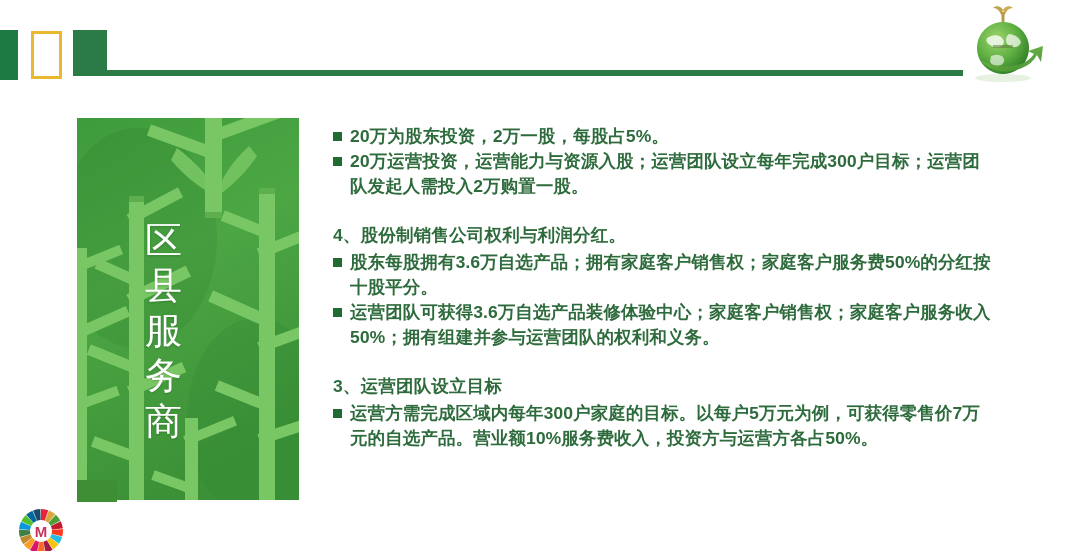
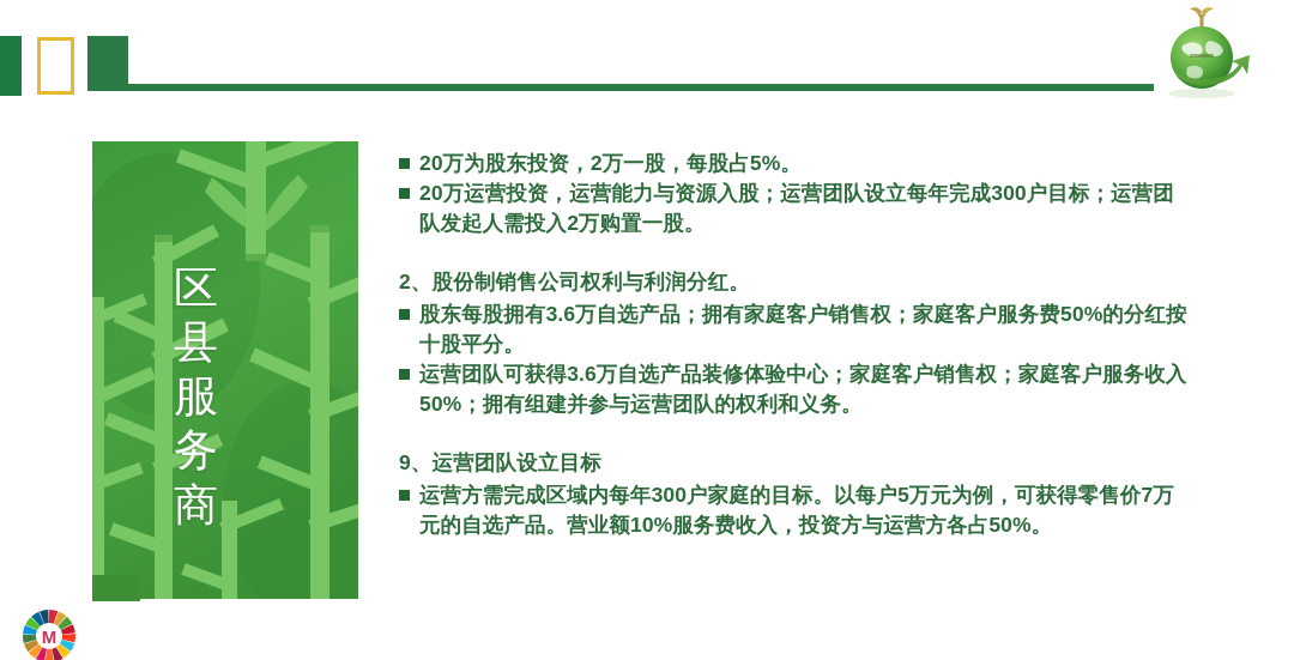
  区
  县
  服
  务
  商
  20万为股东投资，2万一股，每股占5%。
  20万运营投资，运营能力与资源入股；运营团队设立每年完成300户目标；运营团队发起人需投入2万购置一股。
- 4、股份制销售公司权利与利润分红。
+ 2、股份制销售公司权利与利润分红。
  股东每股拥有3.6万自选产品；拥有家庭客户销售权；家庭客户服务费50%的分红按十股平分。
  运营团队可获得3.6万自选产品装修体验中心；家庭客户销售权；家庭客户服务收入50%；拥有组建并参与运营团队的权利和义务。
- 3、运营团队设立目标
+ 9、运营团队设立目标
  运营方需完成区域内每年300户家庭的目标。以每户5万元为例，可获得零售价7万元的自选产品。营业额10%服务费收入，投资方与运营方各占50%。
  M
